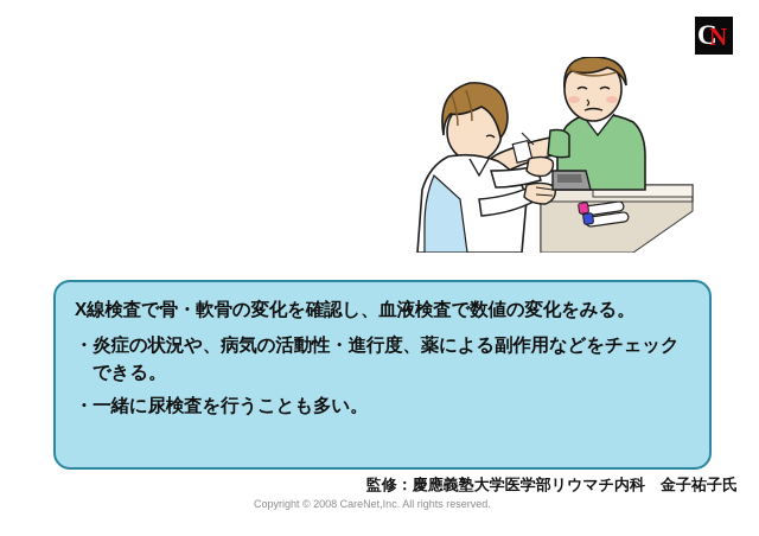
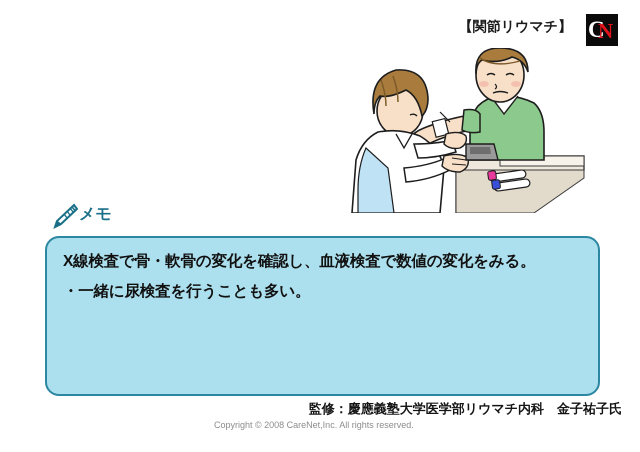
+ 【関節リウマチ】
  C
  N
+ メモ
  X線検査で骨・軟骨の変化を確認し、血液検査で数値の変化をみる。
- ・炎症の状況や、病気の活動性・進行度、薬による副作用などをチェックできる。
  ・一緒に尿検査を行うことも多い。
  監修：慶應義塾大学医学部リウマチ内科 金子祐子氏
  Copyright © 2008 CareNet,Inc. All rights reserved.
